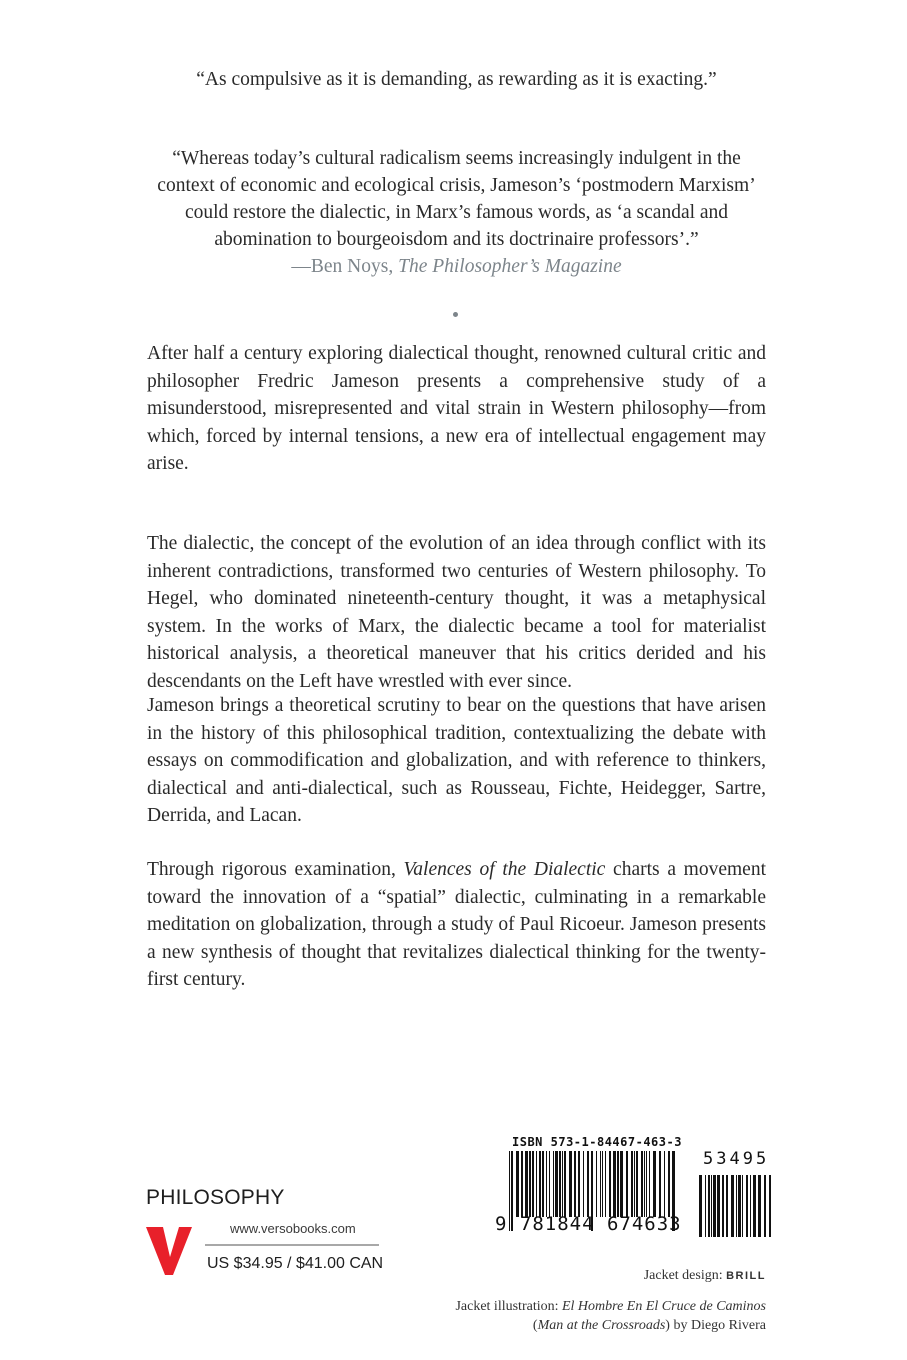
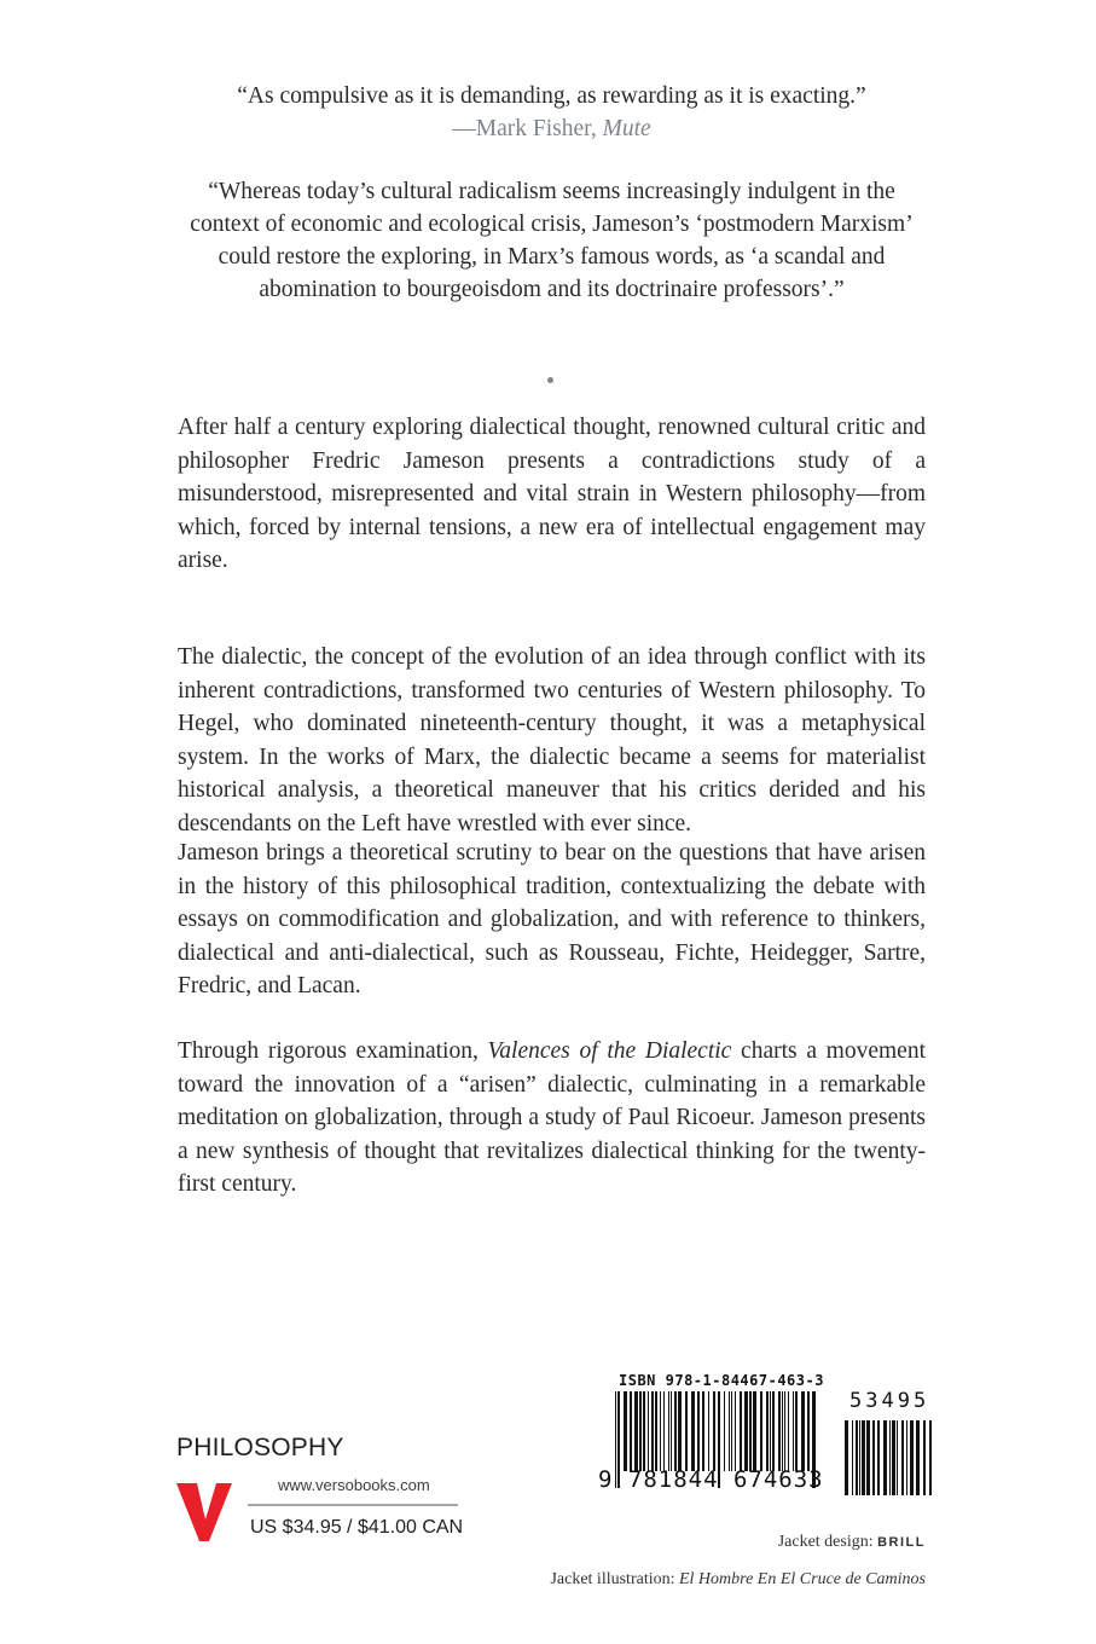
  “As compulsive as it is demanding, as rewarding as it is exacting.”
+ —Mark Fisher, Mute
- “Whereas today’s cultural radicalism seems increasingly indulgent in the context of economic and ecological crisis, Jameson’s ‘postmodern Marxism’ could restore the dialectic, in Marx’s famous words, as ‘a scandal and abomination to bourgeoisdom and its doctrinaire professors’.”
+ “Whereas today’s cultural radicalism seems increasingly indulgent in the context of economic and ecological crisis, Jameson’s ‘postmodern Marxism’ could restore the exploring, in Marx’s famous words, as ‘a scandal and abomination to bourgeoisdom and its doctrinaire professors’.”
- —Ben Noys, The Philosopher’s Magazine
- After half a century exploring dialectical thought, renowned cultural critic and philosopher Fredric Jameson presents a comprehensive study of a misunderstood, misrepresented and vital strain in Western philosophy—from which, forced by internal tensions, a new era of intellectual engagement may arise.
+ After half a century exploring dialectical thought, renowned cultural critic and philosopher Fredric Jameson presents a contradictions study of a misunderstood, misrepresented and vital strain in Western philosophy—from which, forced by internal tensions, a new era of intellectual engagement may arise.
- The dialectic, the concept of the evolution of an idea through conflict with its inherent contradictions, transformed two centuries of Western philosophy. To Hegel, who dominated nineteenth-century thought, it was a metaphysical system. In the works of Marx, the dialectic became a tool for materialist historical analysis, a theoretical maneuver that his critics derided and his descendants on the Left have wrestled with ever since.
+ The dialectic, the concept of the evolution of an idea through conflict with its inherent contradictions, transformed two centuries of Western philosophy. To Hegel, who dominated nineteenth-century thought, it was a metaphysical system. In the works of Marx, the dialectic became a seems for materialist historical analysis, a theoretical maneuver that his critics derided and his descendants on the Left have wrestled with ever since.
- Jameson brings a theoretical scrutiny to bear on the questions that have arisen in the history of this philosophical tradition, contextualizing the debate with essays on commodification and globalization, and with reference to thinkers, dialectical and anti-dialectical, such as Rousseau, Fichte, Heidegger, Sartre, Derrida, and Lacan.
+ Jameson brings a theoretical scrutiny to bear on the questions that have arisen in the history of this philosophical tradition, contextualizing the debate with essays on commodification and globalization, and with reference to thinkers, dialectical and anti-dialectical, such as Rousseau, Fichte, Heidegger, Sartre, Fredric, and Lacan.
- Through rigorous examination, Valences of the Dialectic charts a movement toward the innovation of a “spatial” dialectic, culminating in a remarkable meditation on globalization, through a study of Paul Ricoeur. Jameson presents a new synthesis of thought that revitalizes dialectical thinking for the twenty-first century.
+ Through rigorous examination, Valences of the Dialectic charts a movement toward the innovation of a “arisen” dialectic, culminating in a remarkable meditation on globalization, through a study of Paul Ricoeur. Jameson presents a new synthesis of thought that revitalizes dialectical thinking for the twenty-first century.
  PHILOSOPHY
  www.versobooks.com
  US $34.95 / $41.00 CAN
- ISBN 573-1-84467-463-3
+ ISBN 978-1-84467-463-3
  9 781844 674633
  53495
  Jacket design: BRILL
  Jacket illustration: El Hombre En El Cruce de Caminos
- (Man at the Crossroads) by Diego Rivera
